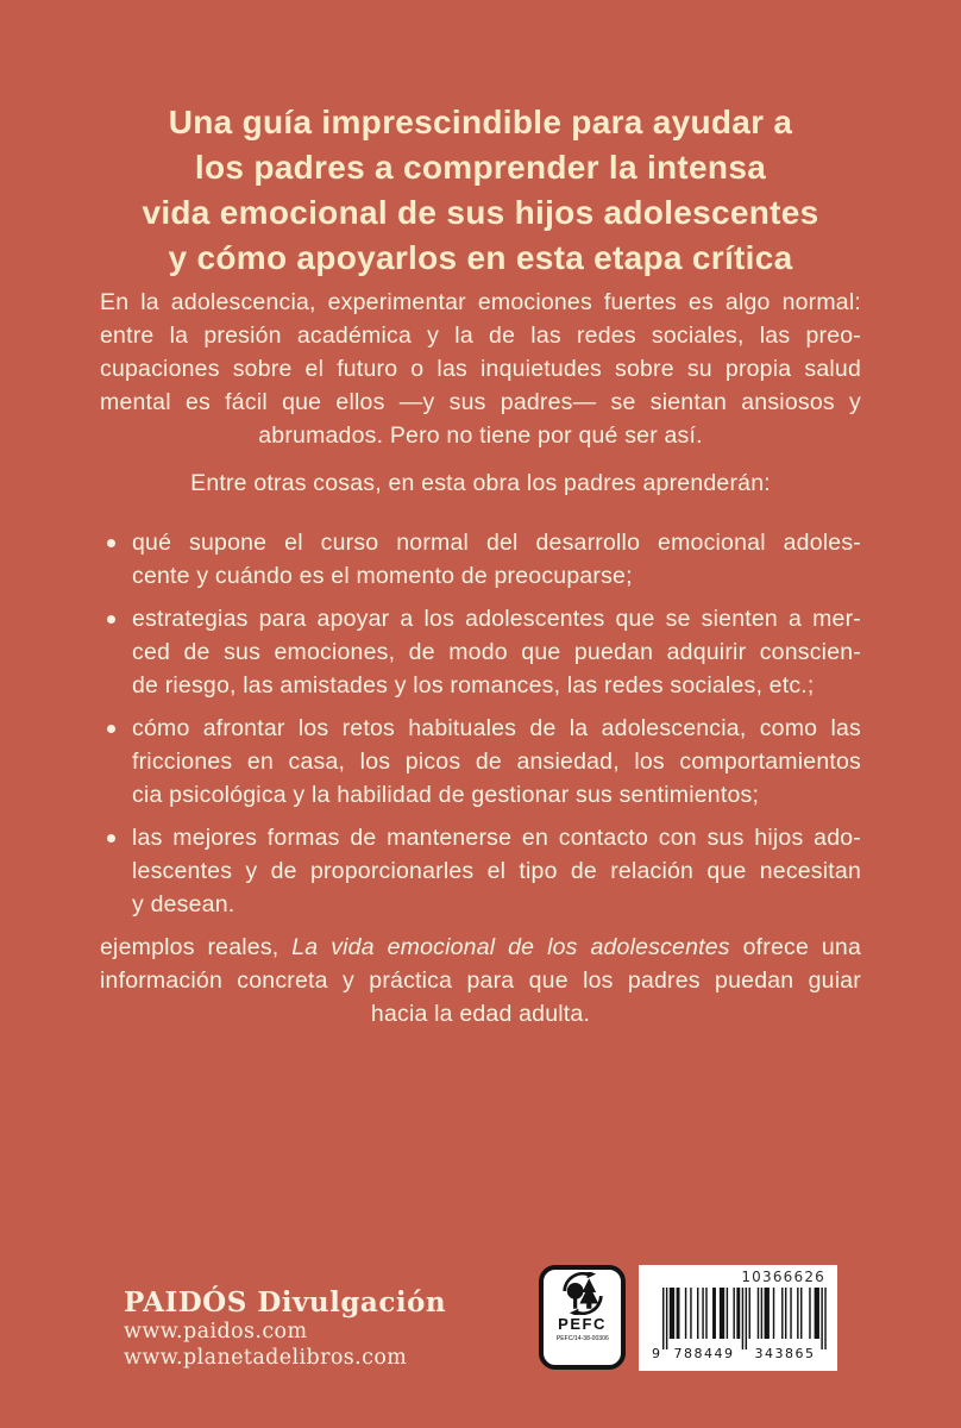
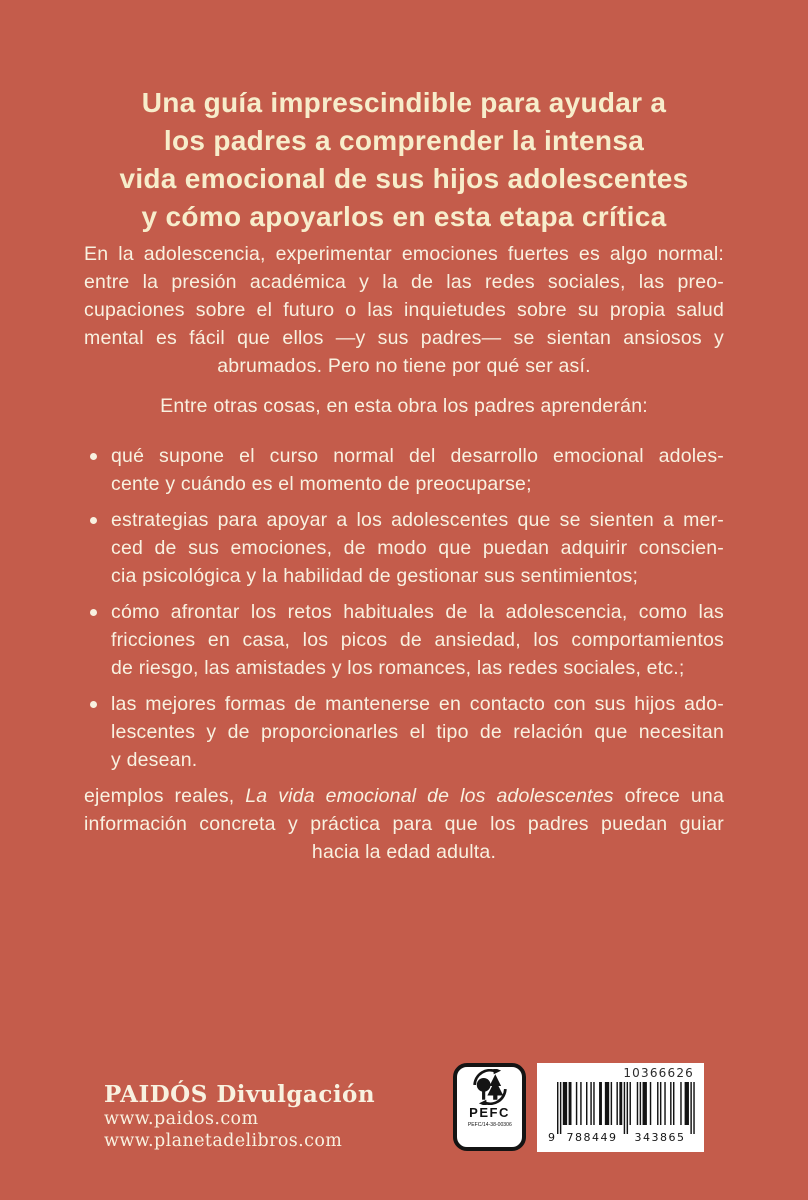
  Una guía imprescindible para ayudar a
  los padres a comprender la intensa
  vida emocional de sus hijos adolescentes
  y cómo apoyarlos en esta etapa crítica
  En la adolescencia, experimentar emociones fuertes es algo normal:
  entre la presión académica y la de las redes sociales, las preo-
  cupaciones sobre el futuro o las inquietudes sobre su propia salud
  mental es fácil que ellos —y sus padres— se sientan ansiosos y
  abrumados. Pero no tiene por qué ser así.
  Entre otras cosas, en esta obra los padres aprenderán:
  qué supone el curso normal del desarrollo emocional adoles-
  cente y cuándo es el momento de preocuparse;
  estrategias para apoyar a los adolescentes que se sienten a mer-
  ced de sus emociones, de modo que puedan adquirir conscien-
- de riesgo, las amistades y los romances, las redes sociales, etc.;
+ cia psicológica y la habilidad de gestionar sus sentimientos;
  cómo afrontar los retos habituales de la adolescencia, como las
  fricciones en casa, los picos de ansiedad, los comportamientos
- cia psicológica y la habilidad de gestionar sus sentimientos;
+ de riesgo, las amistades y los romances, las redes sociales, etc.;
  las mejores formas de mantenerse en contacto con sus hijos ado-
  lescentes y de proporcionarles el tipo de relación que necesitan
  y desean.
  ejemplos reales, La vida emocional de los adolescentes ofrece una
  información concreta y práctica para que los padres puedan guiar
  hacia la edad adulta.
  PAIDÓS Divulgación
  www.paidos.com
  www.planetadelibros.com
  PEFC
  10366626
  9
  788449
  343865
